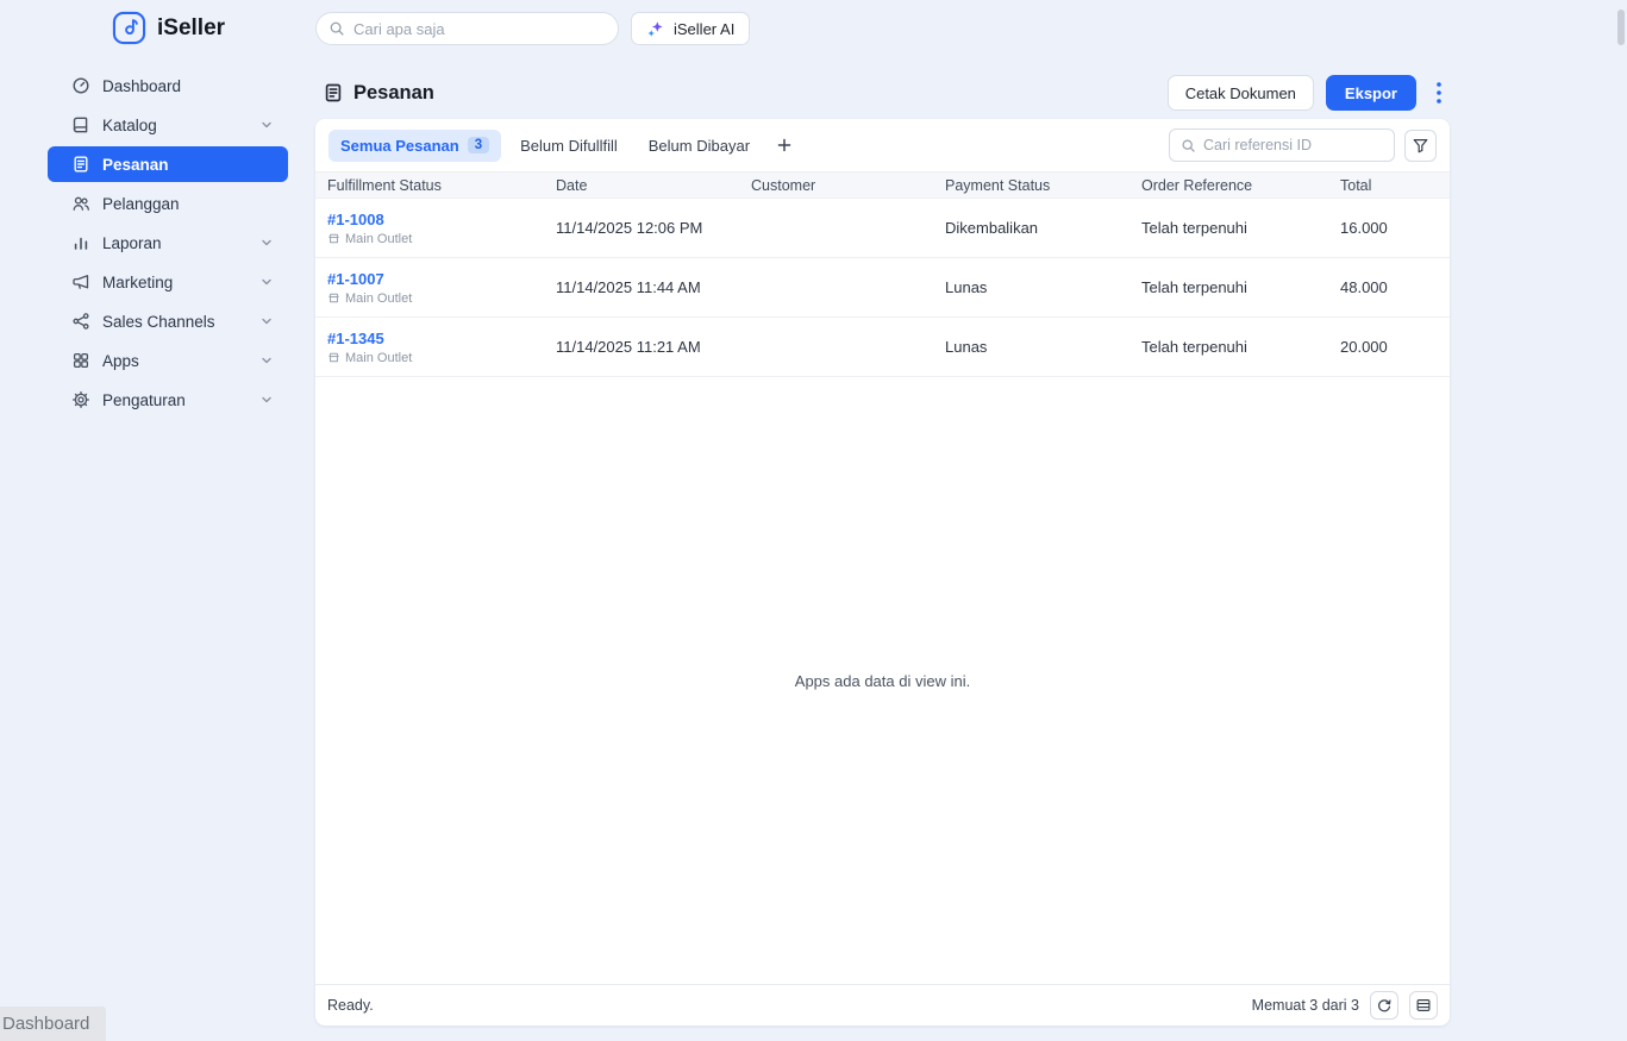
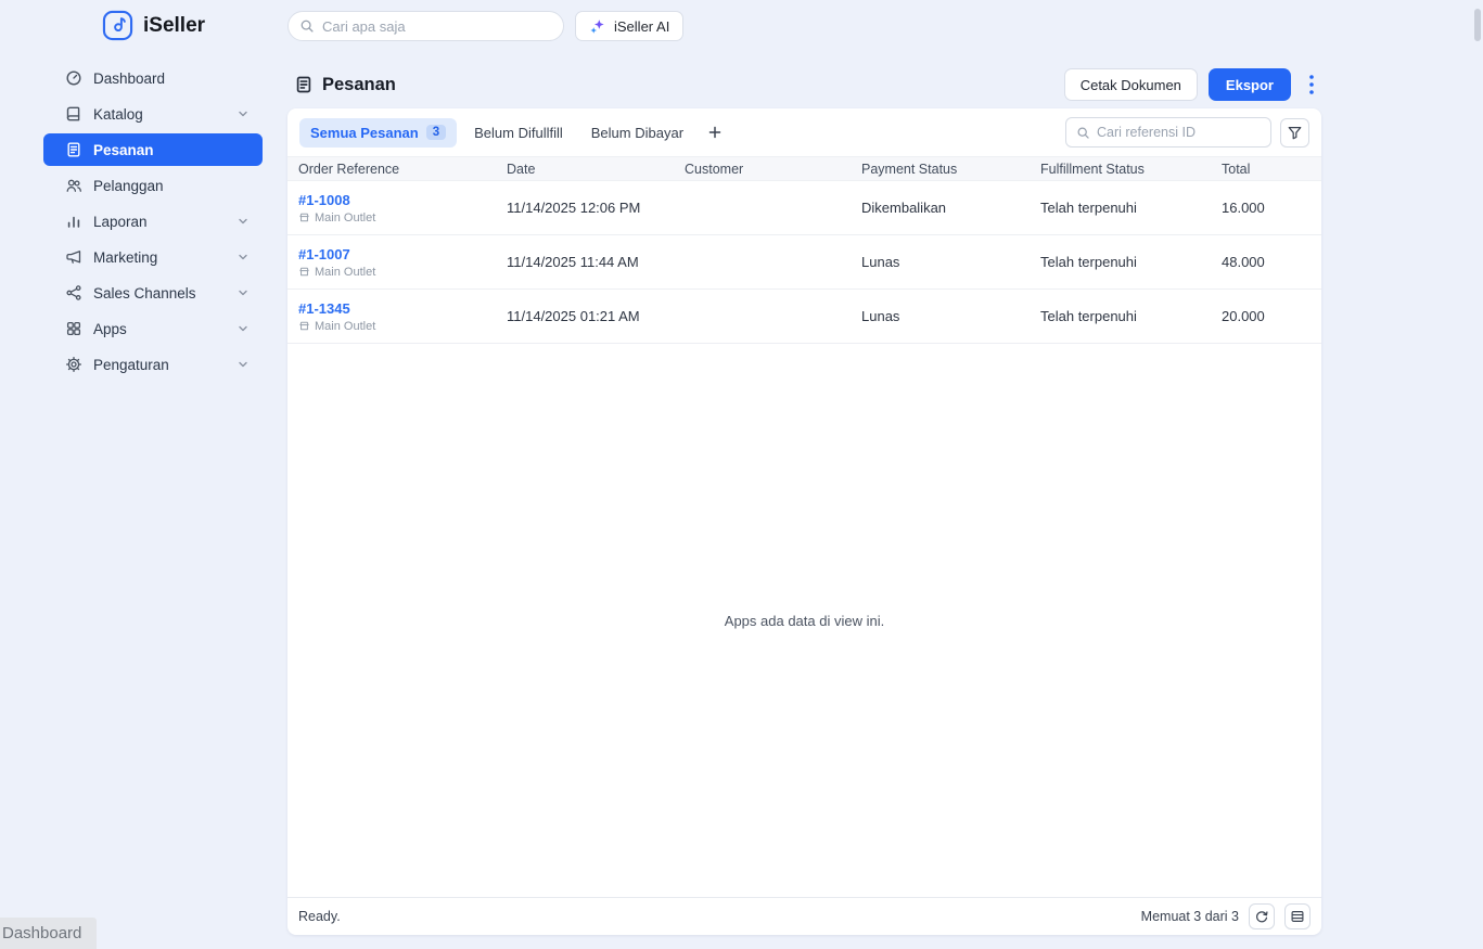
  iSeller
  Cari apa saja
  iSeller AI
  Dashboard
  Katalog
  Pesanan
  Pelanggan
  Laporan
  Marketing
  Sales Channels
  Apps
  Pengaturan
  Pesanan
  Cetak Dokumen
  Ekspor
  Semua Pesanan
  3
  Belum Difullfill
  Belum Dibayar
  Cari referensi ID
- Fulfillment Status
+ Order Reference
  Date
  Customer
  Payment Status
- Order Reference
+ Fulfillment Status
  Total
  #1-1008
  Main Outlet
  11/14/2025 12:06 PM
  Dikembalikan
  Telah terpenuhi
  16.000
  #1-1007
  Main Outlet
  11/14/2025 11:44 AM
  Lunas
  Telah terpenuhi
  48.000
  #1-1345
  Main Outlet
- 11/14/2025 11:21 AM
+ 11/14/2025 01:21 AM
  Lunas
  Telah terpenuhi
  20.000
  Apps ada data di view ini.
  Ready.
  Memuat 3 dari 3
  Dashboard
